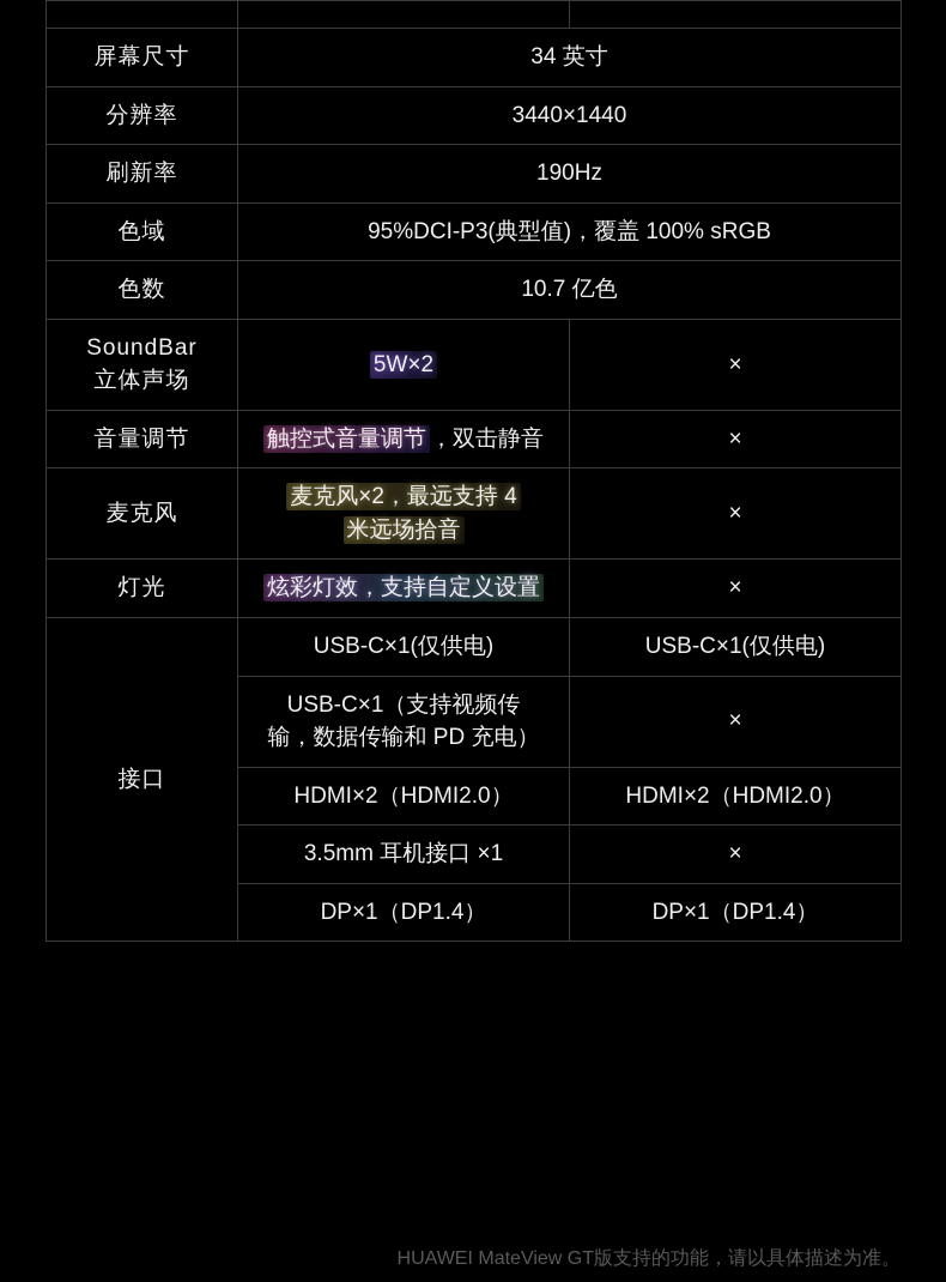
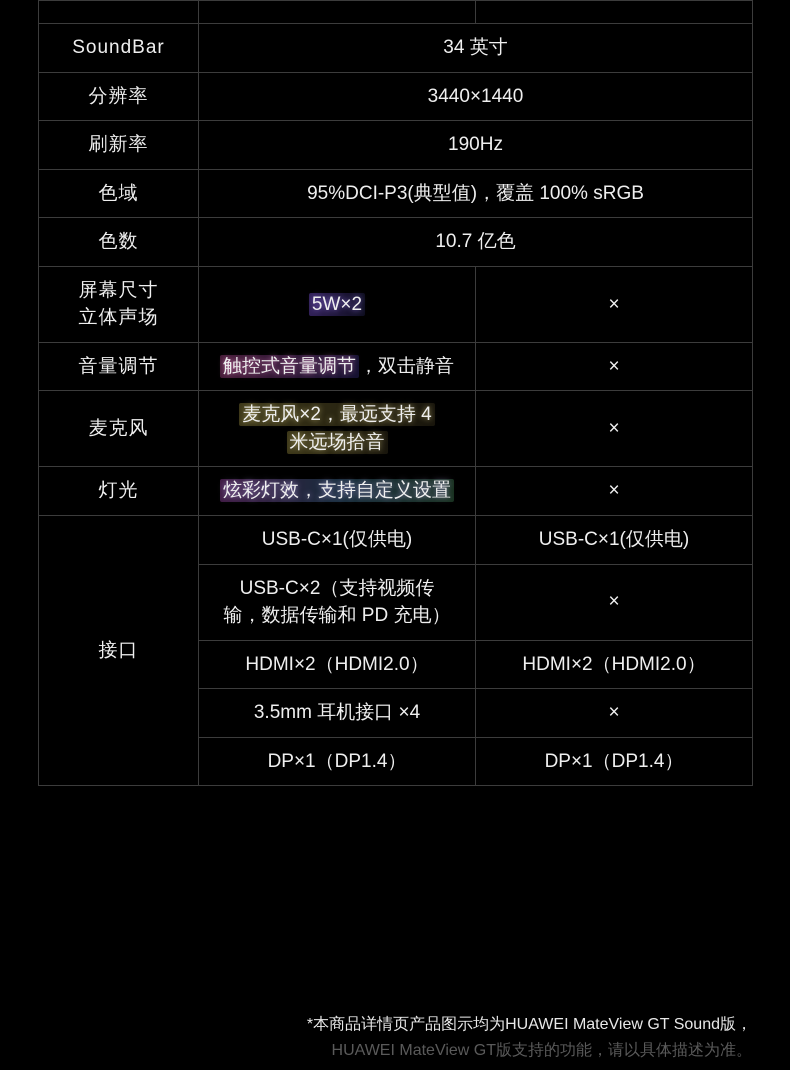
- 屏幕尺寸	34 英寸
+ SoundBar	34 英寸
  分辨率	3440×1440
  刷新率	190Hz
  色域	95%DCI-P3(典型值)，覆盖 100% sRGB
  色数	10.7 亿色
- SoundBar 立体声场	5W×2	×
+ 屏幕尺寸 立体声场	5W×2	×
  音量调节	触控式音量调节 ，双击静音	×
  麦克风	麦克风×2，最远支持 4 米远场拾音	×
  灯光	炫彩灯效，支持自定义设置	×
  接口	USB-C×1(仅供电)	USB-C×1(仅供电)
- USB-C×1（支持视频传 输，数据传输和 PD 充电）	×
+ USB-C×2（支持视频传 输，数据传输和 PD 充电）	×
  HDMI×2（HDMI2.0）	HDMI×2（HDMI2.0）
- 3.5mm 耳机接口 ×1	×
+ 3.5mm 耳机接口 ×4	×
  DP×1（DP1.4）	DP×1（DP1.4）
+ *本商品详情页产品图示均为HUAWEI MateView GT Sound版，
  HUAWEI MateView GT版支持的功能，请以具体描述为准。
